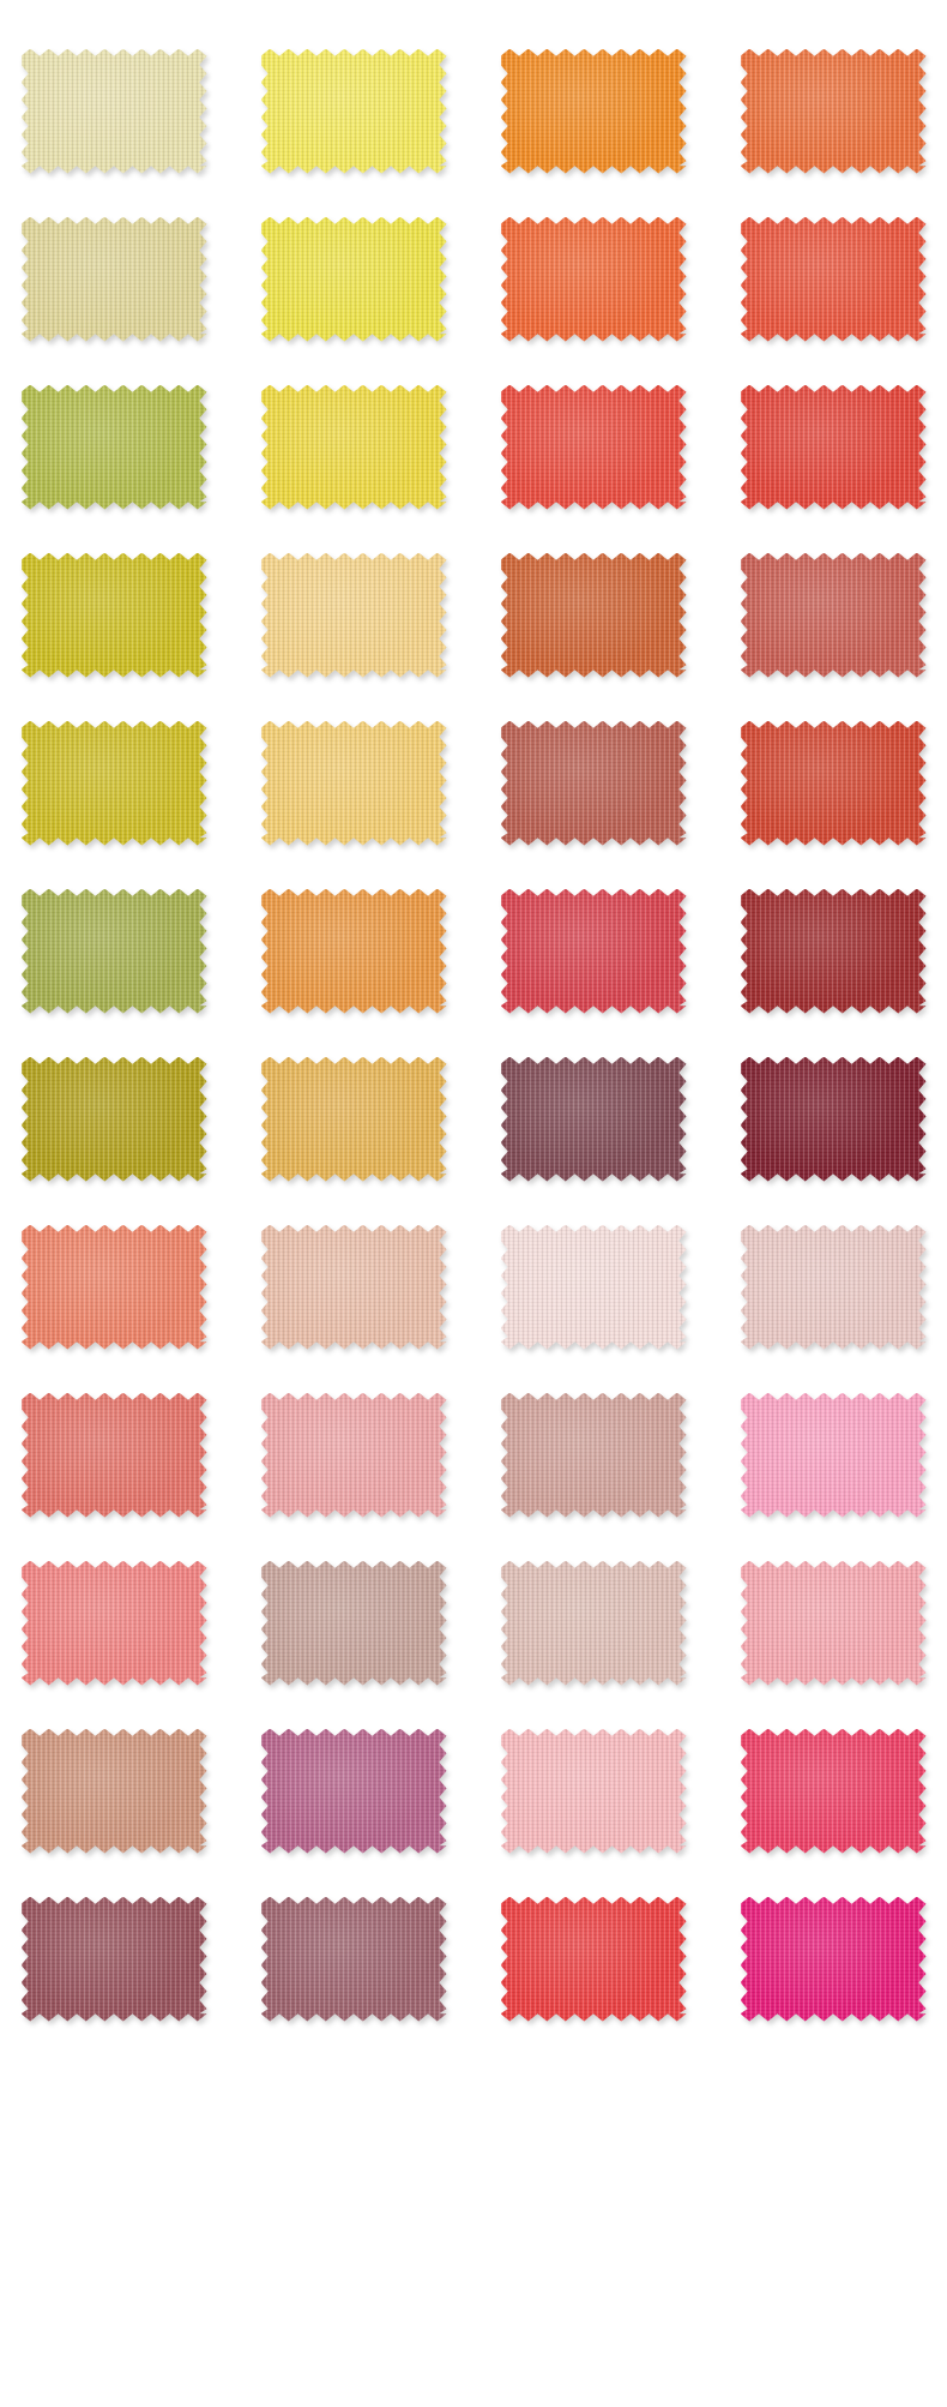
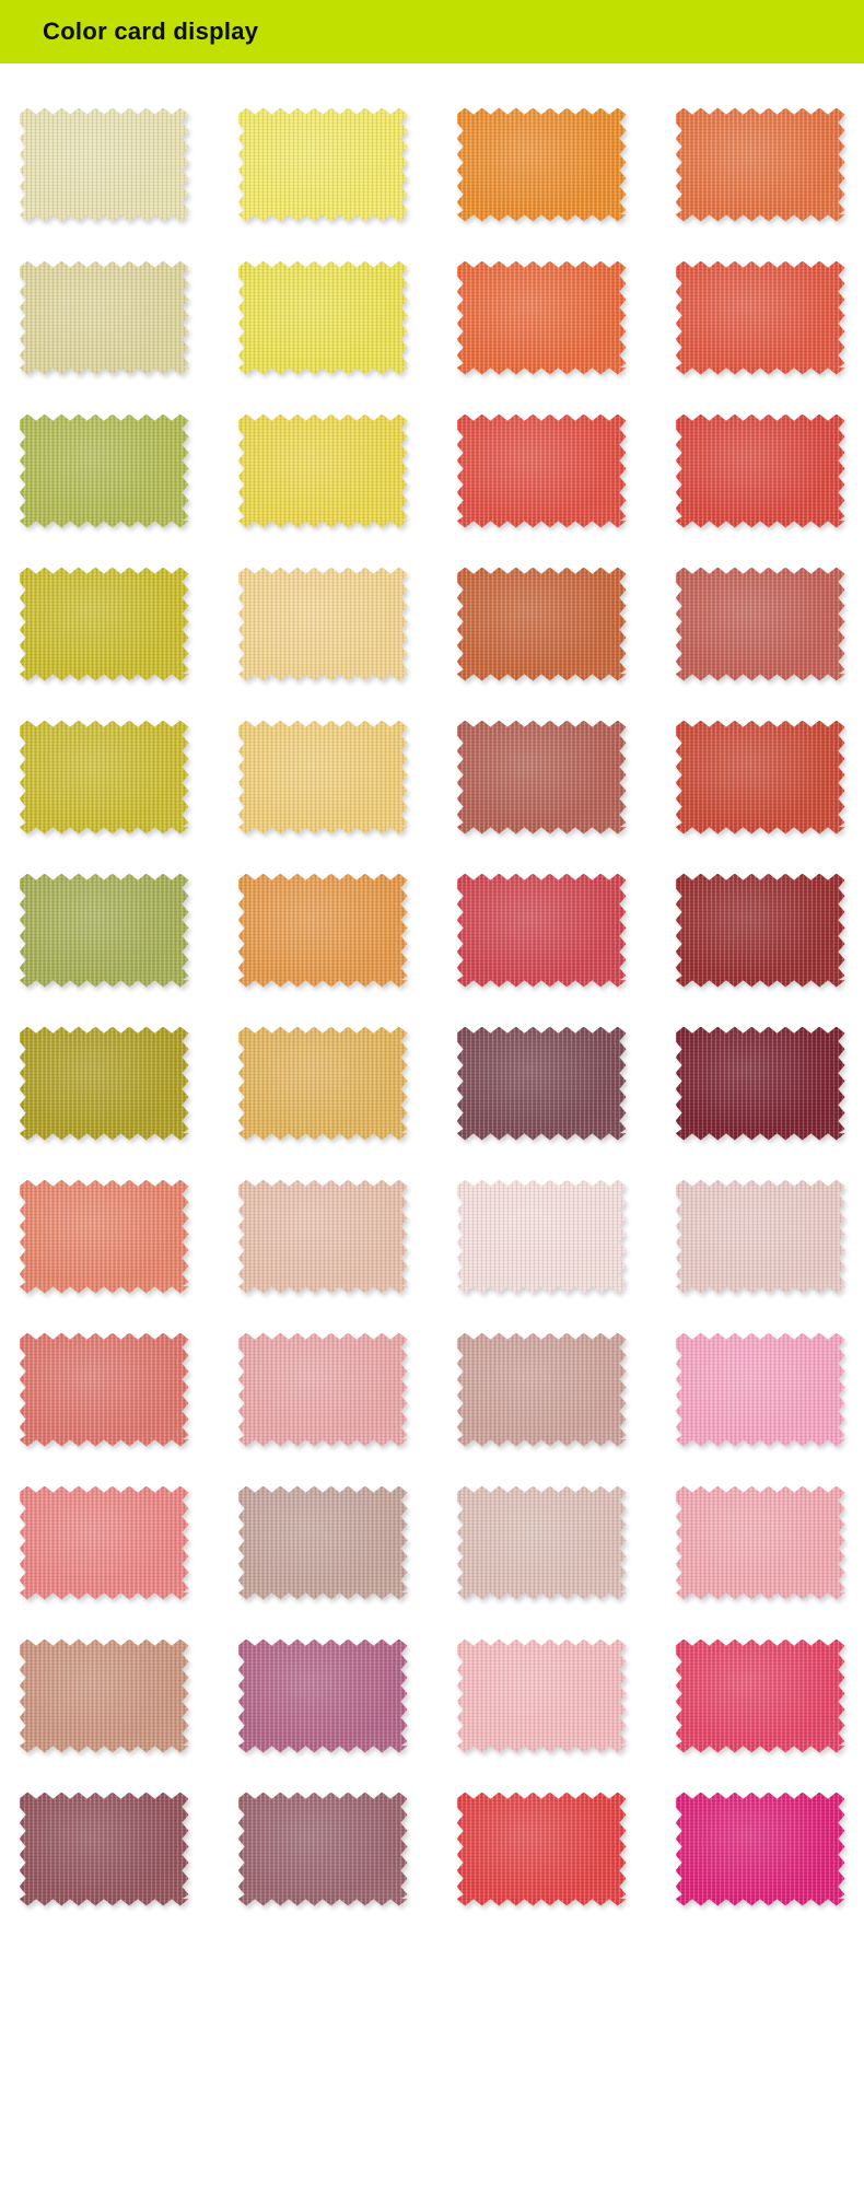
+ Color card display
